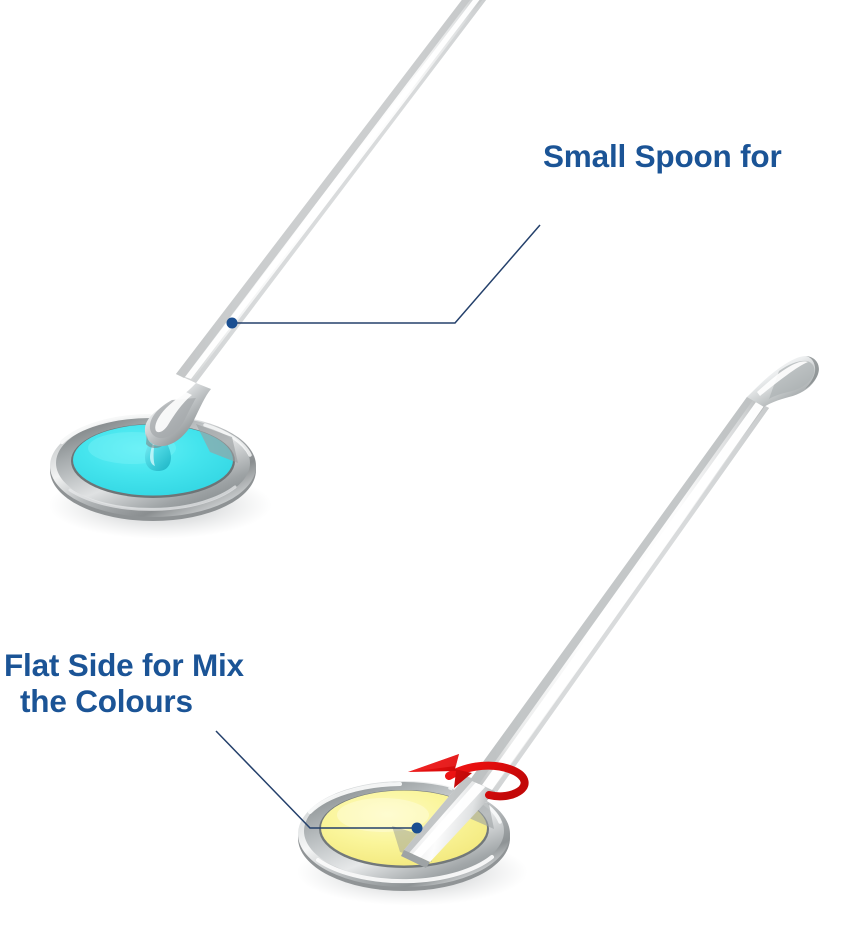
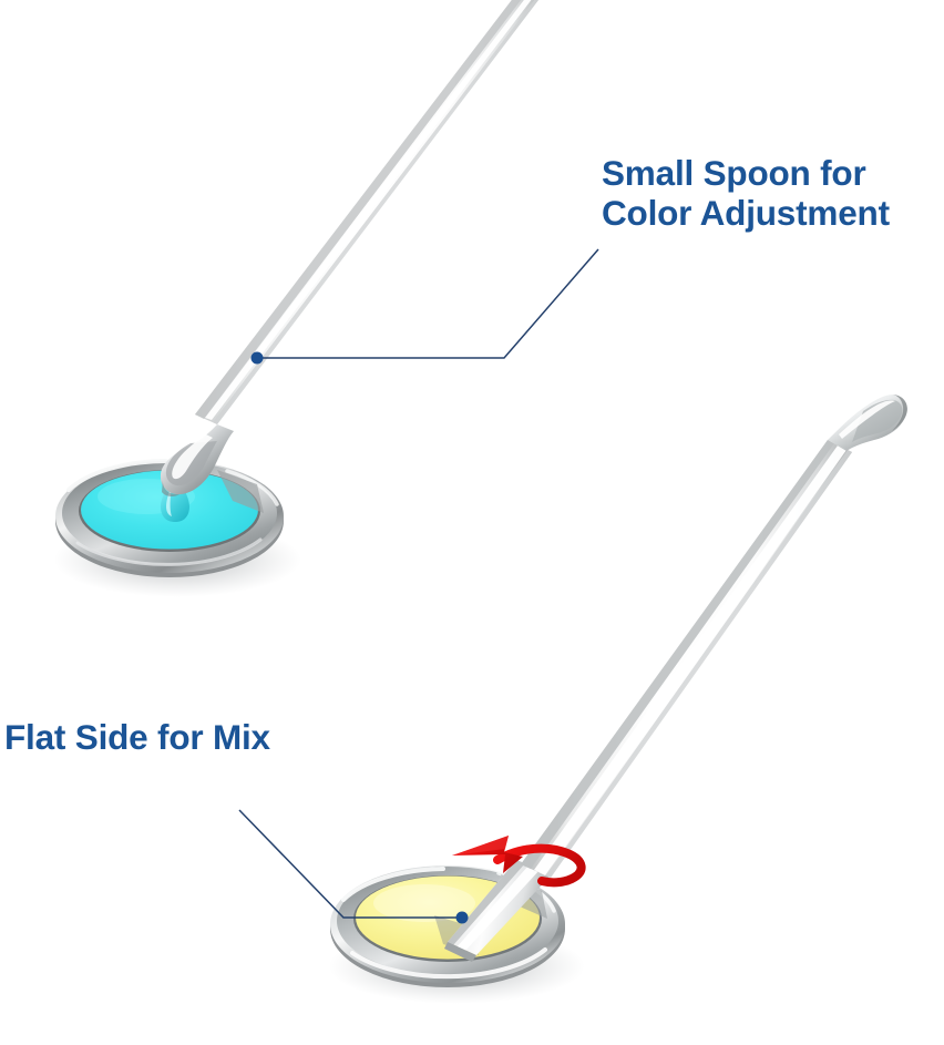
  Small Spoon for
+ Color Adjustment
  Flat Side for Mix
- the Colours
